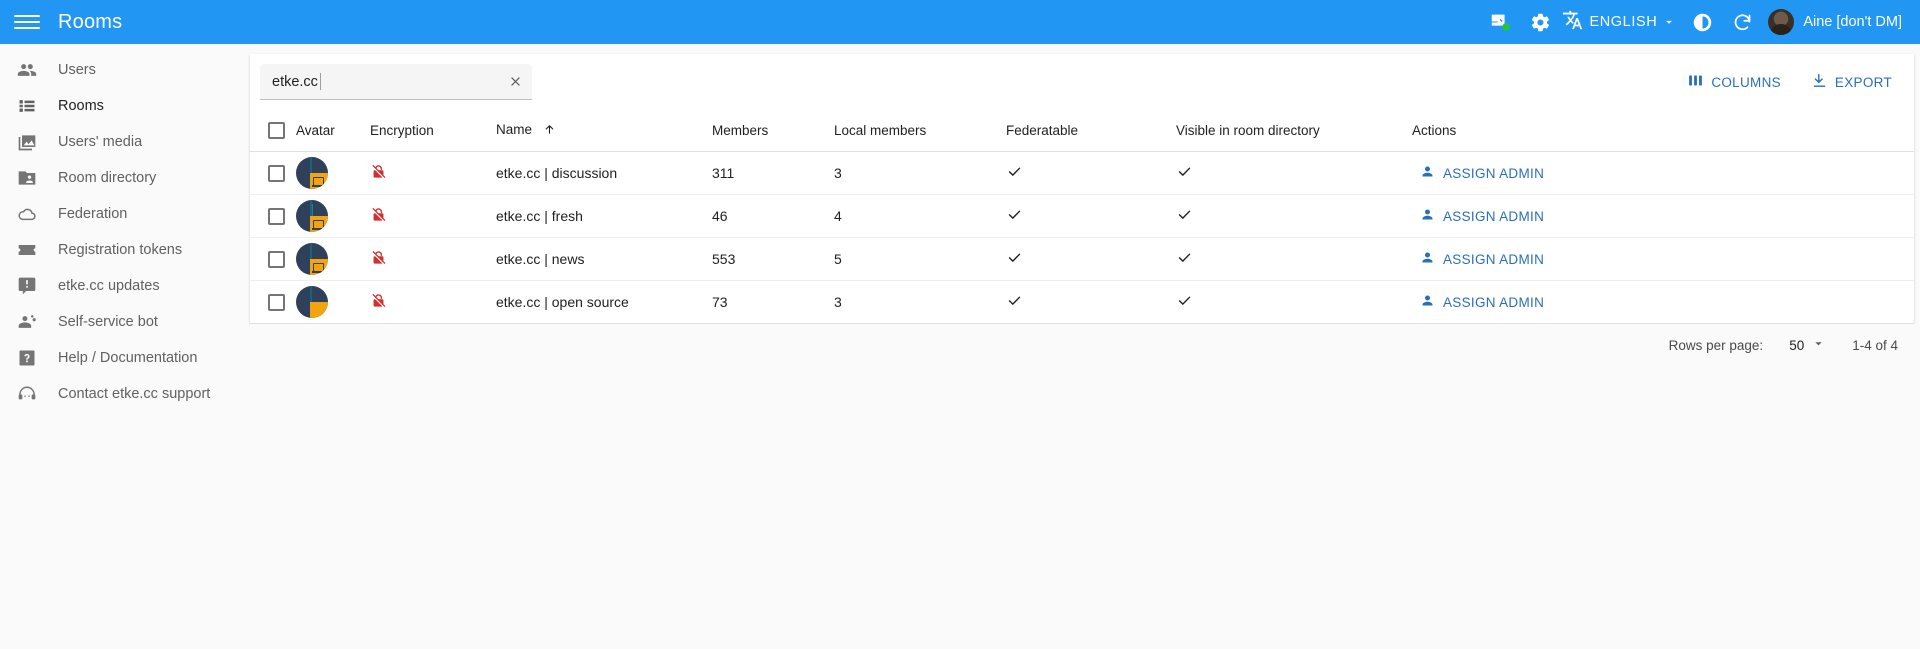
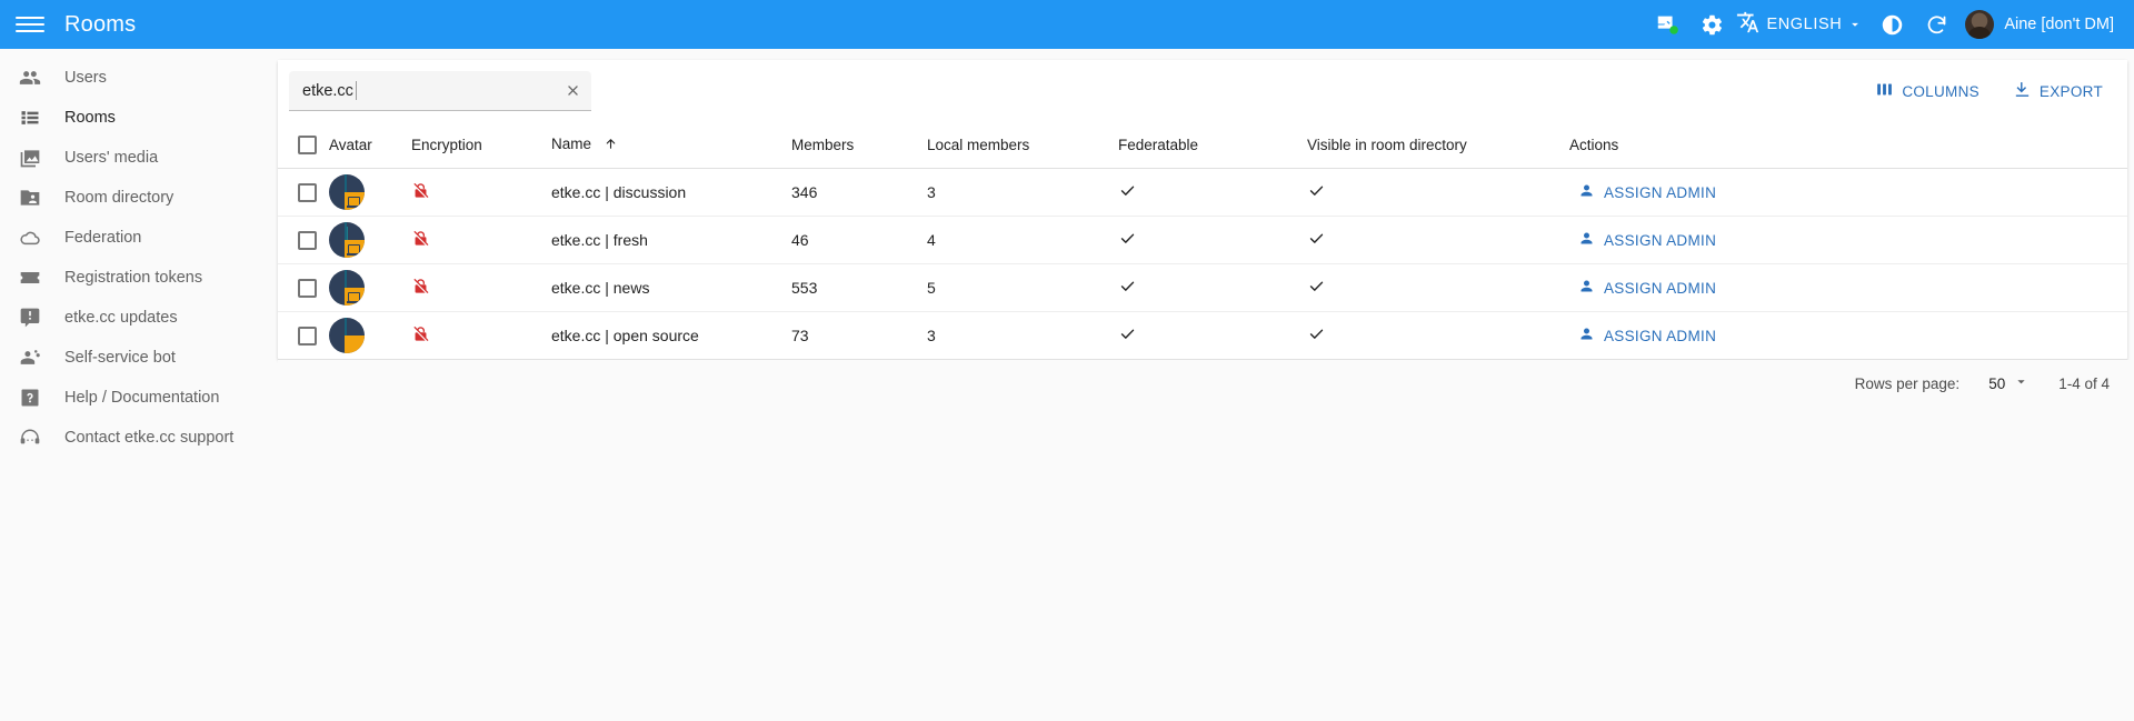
  Rooms
  ENGLISH
  Aine [don't DM]
  Users
  Rooms
  Users' media
  Room directory
  Federation
  Registration tokens
  etke.cc updates
  Self-service bot
  Help / Documentation
  Contact etke.cc support
  etke.cc
  COLUMNS
  EXPORT
  	Avatar	Encryption	Name	Members	Local members	Federatable	Visible in room directory	Actions
- 			etke.cc | discussion	311	3			ASSIGN ADMIN
+ 			etke.cc | discussion	346	3			ASSIGN ADMIN
  			etke.cc | fresh	46	4			ASSIGN ADMIN
  			etke.cc | news	553	5			ASSIGN ADMIN
  			etke.cc | open source	73	3			ASSIGN ADMIN
  Rows per page:
  50
  1-4 of 4
